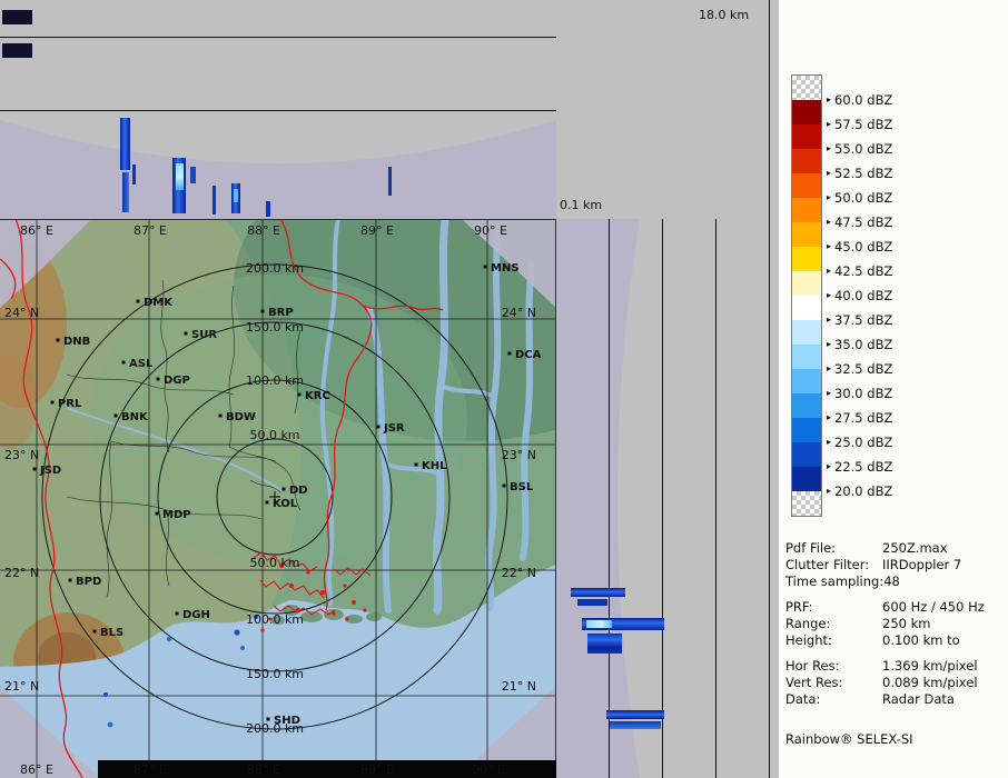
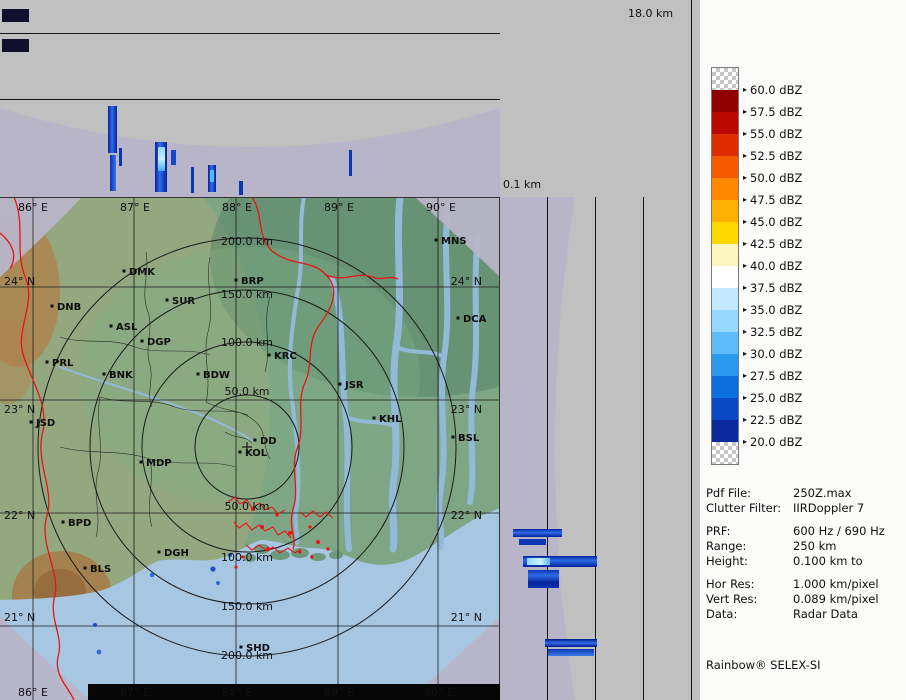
  18.0 km
  0.1 km
  MNS
  DMK
  BRP
  SUR
  DNB
  DCA
  ASL
  DGP
  KRC
  PRL
  BNK
  BDW
  JSR
  KHL
  JSD
  BSL
  DD
  KOL
  MDP
  BPD
  DGH
  BLS
  SHD
  200.0 km
  150.0 km
  100.0 km
  50.0 km
  50.0 km
  100.0 km
  150.0 km
  200.0 km
  86° E
  87° E
  88° E
  89° E
  90° E
  86° E
  24° N
  24° N
  23° N
  23° N
  22° N
  22° N
  21° N
  21° N
  ▸
  60.0 dBZ
  ▸
  57.5 dBZ
  ▸
  55.0 dBZ
  ▸
  52.5 dBZ
  ▸
  50.0 dBZ
  ▸
  47.5 dBZ
  ▸
  45.0 dBZ
  ▸
  42.5 dBZ
  ▸
  40.0 dBZ
  ▸
  37.5 dBZ
  ▸
  35.0 dBZ
  ▸
  32.5 dBZ
  ▸
  30.0 dBZ
  ▸
  27.5 dBZ
  ▸
  25.0 dBZ
  ▸
  22.5 dBZ
  ▸
  20.0 dBZ
  Pdf File:
  250Z.max
  Clutter Filter:
  IIRDoppler 7
- Time sampling:48
  PRF:
- 600 Hz / 450 Hz
+ 600 Hz / 690 Hz
  Range:
  250 km
  Height:
  0.100 km to
  Hor Res:
- 1.369 km/pixel
+ 1.000 km/pixel
  Vert Res:
  0.089 km/pixel
  Data:
  Radar Data
  Rainbow® SELEX-SI
